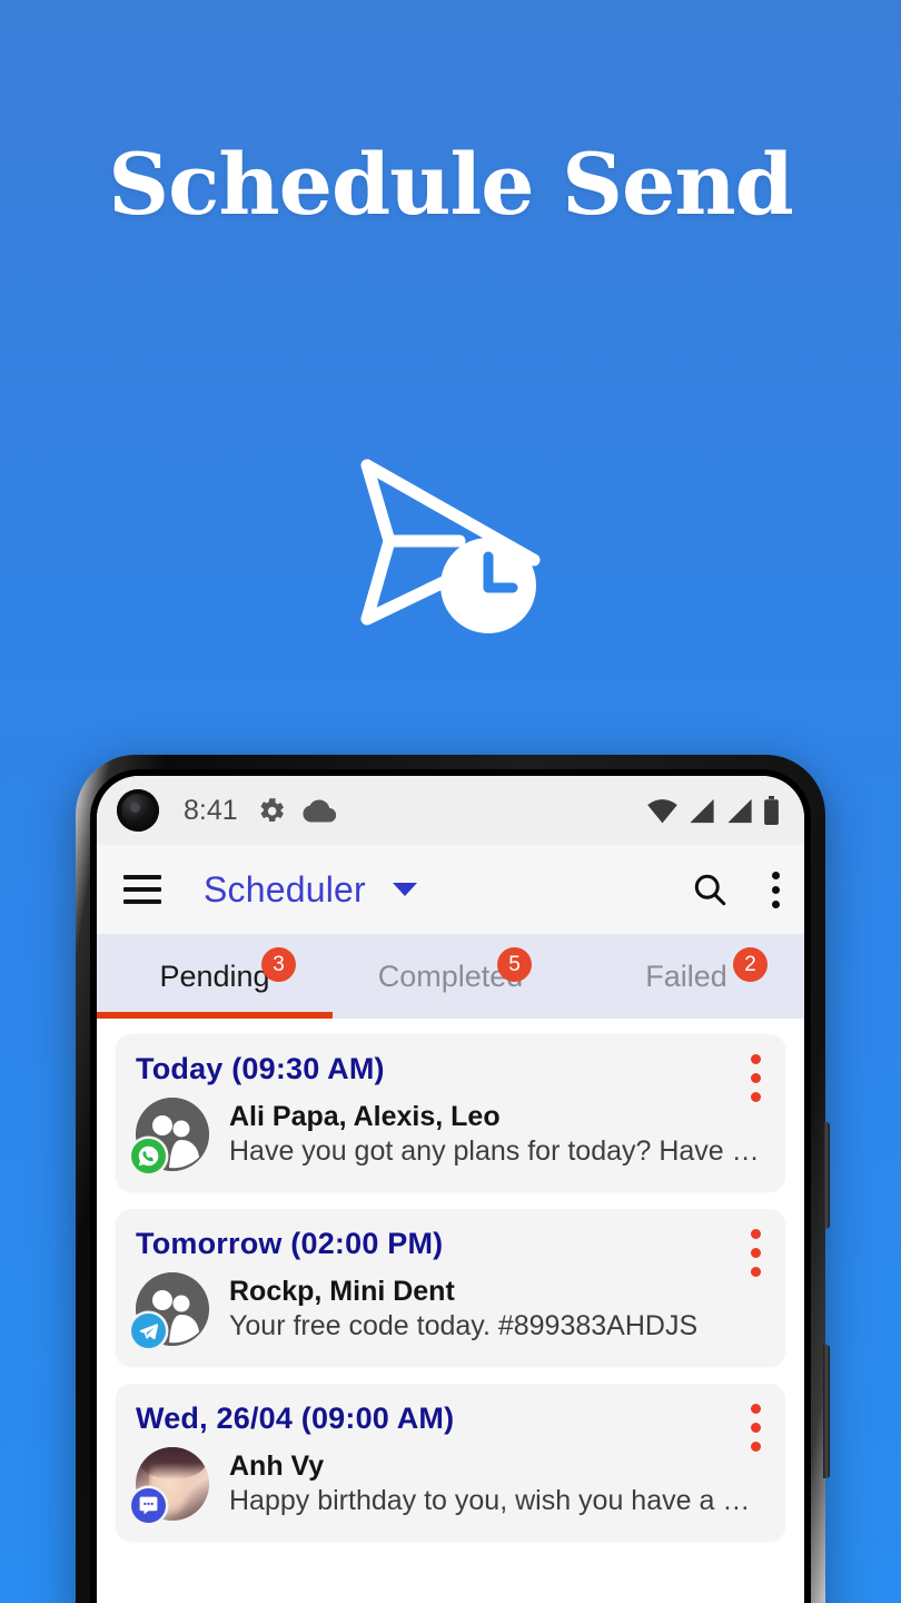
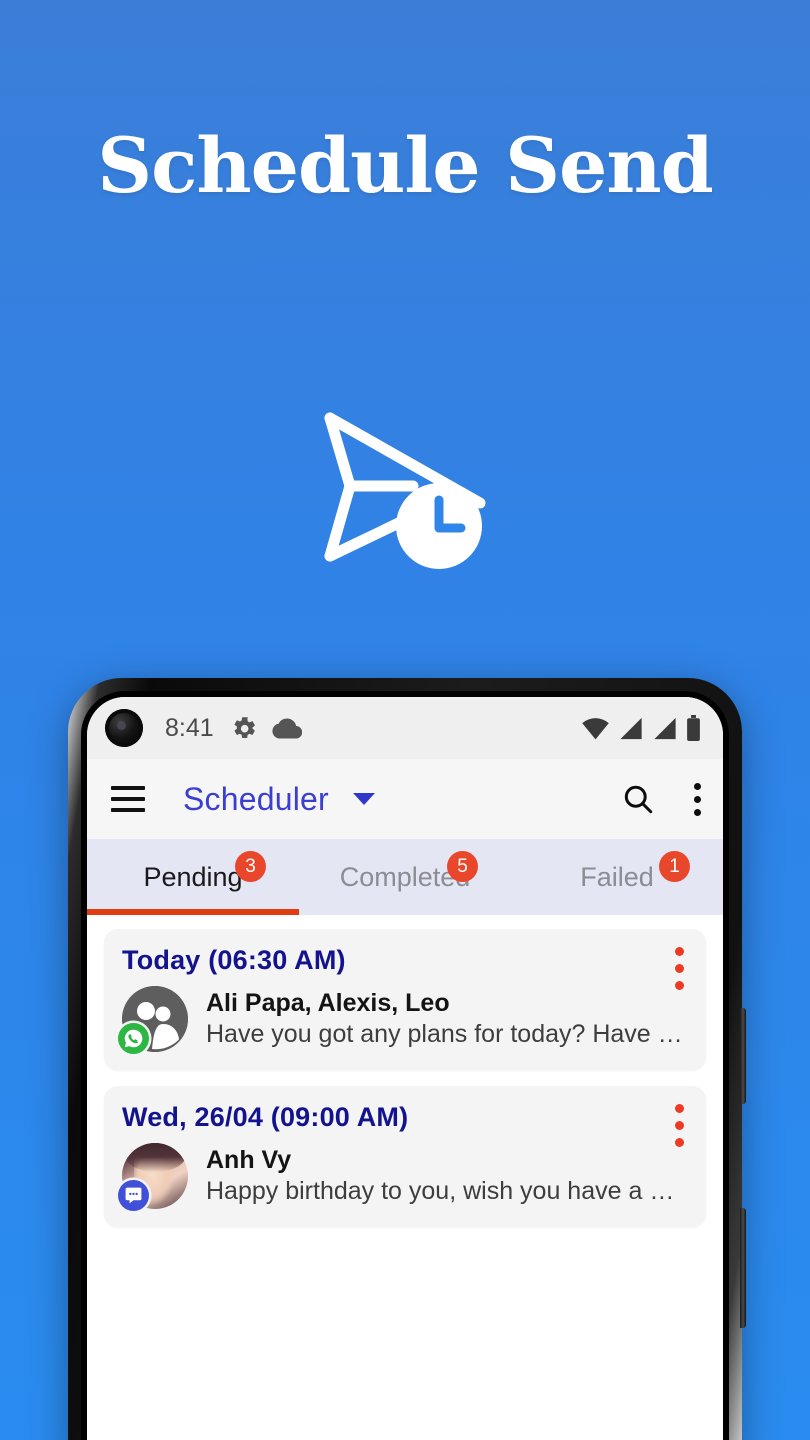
  Schedule Send
  8:41
  Scheduler
  Pending
  3
  Complete
  5
  Failed
- 2
+ 1
- Today (09:30 AM)
+ Today (06:30 AM)
  Ali Papa, Alexis, Leo
  Have you got any plans for today? Have a n
- Tomorrow (02:00 PM)
- Rockp, Mini Dent
- Your free code today. #899383AHDJS
  Wed, 26/04 (09:00 AM)
  Anh Vy
  Happy birthday to you, wish you have a bea
